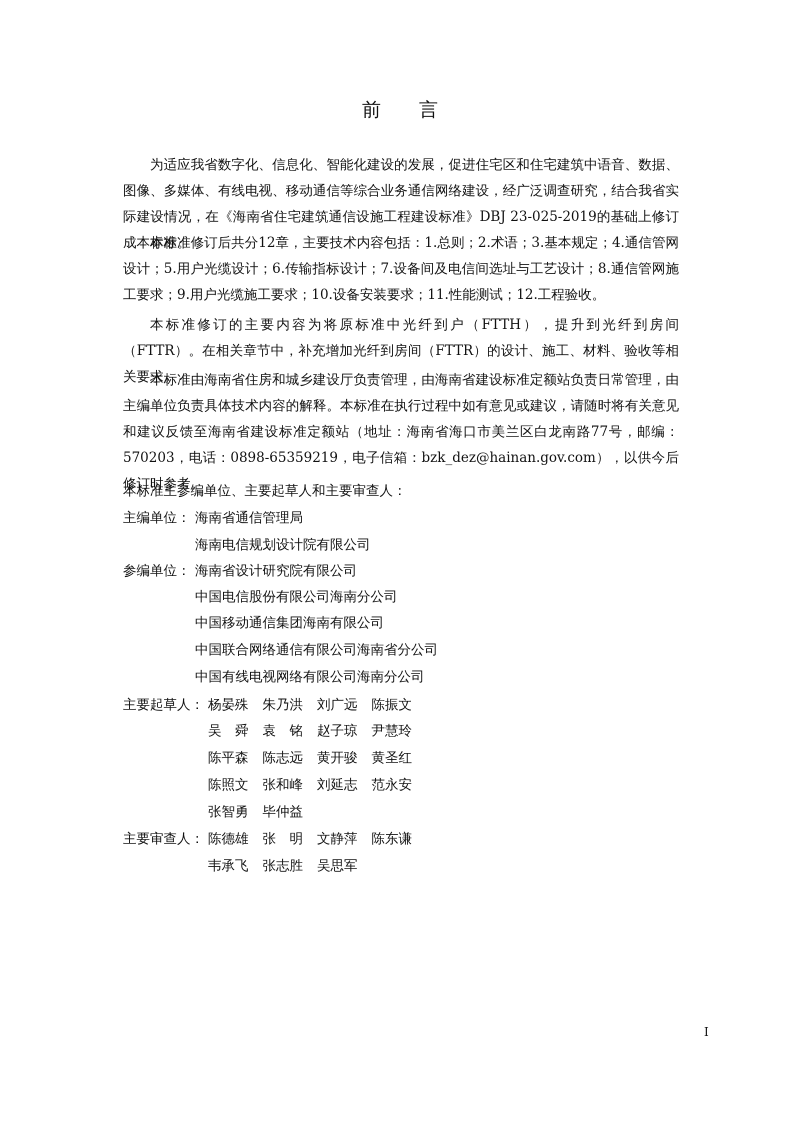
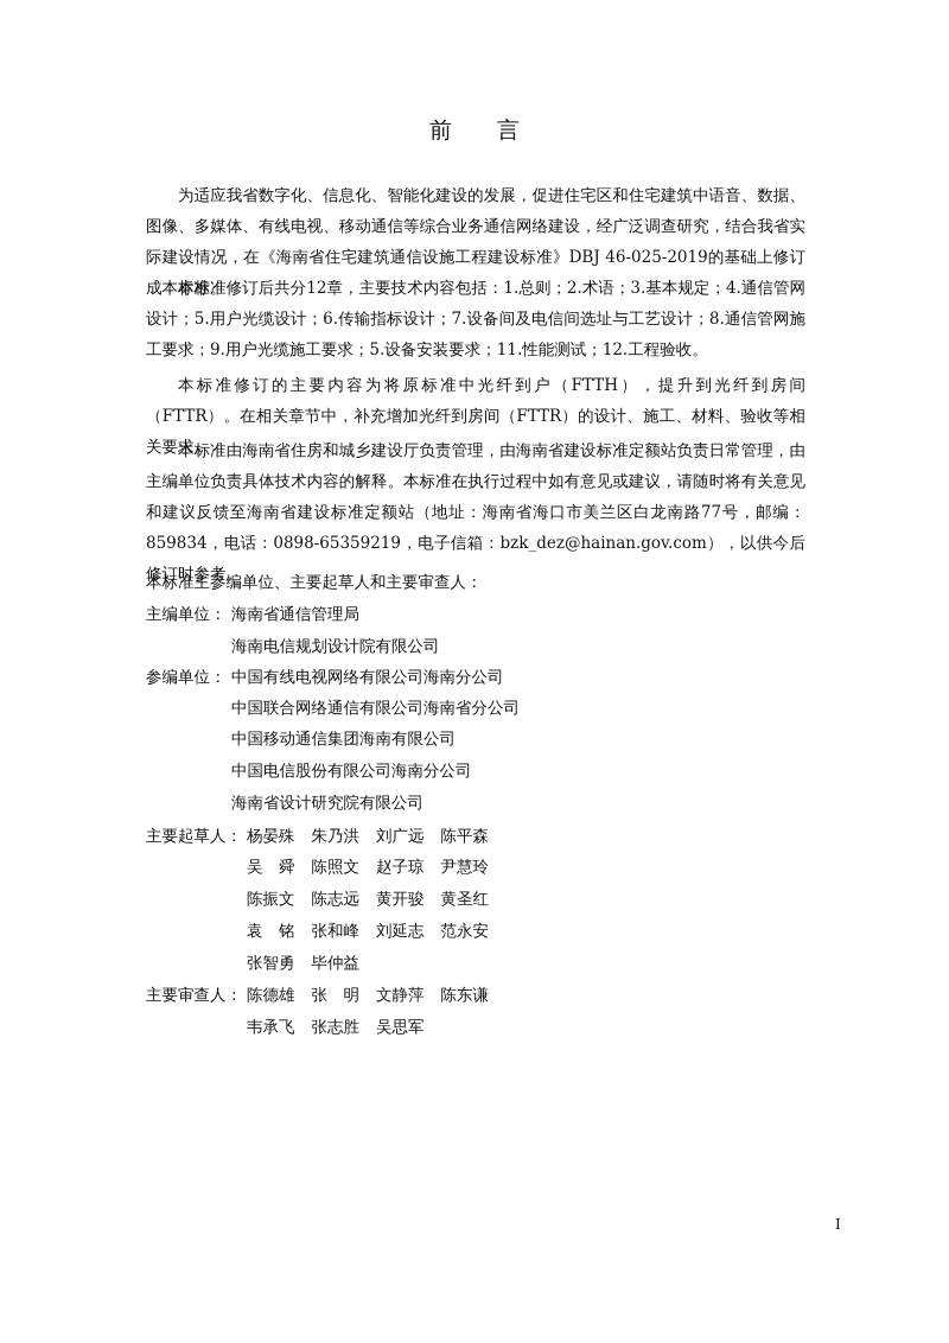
  前 言
- 为适应我省数字化、信息化、智能化建设的发展，促进住宅区和住宅建筑中语音、数据、图像、多媒体、有线电视、移动通信等综合业务通信网络建设，经广泛调查研究，结合我省实际建设情况，在《海南省住宅建筑通信设施工程建设标准》DBJ 23-025-2019的基础上修订成本标准。
+ 为适应我省数字化、信息化、智能化建设的发展，促进住宅区和住宅建筑中语音、数据、图像、多媒体、有线电视、移动通信等综合业务通信网络建设，经广泛调查研究，结合我省实际建设情况，在《海南省住宅建筑通信设施工程建设标准》DBJ 46-025-2019的基础上修订成本标准。
- 本标准修订后共分12章，主要技术内容包括：1.总则；2.术语；3.基本规定；4.通信管网设计；5.用户光缆设计；6.传输指标设计；7.设备间及电信间选址与工艺设计；8.通信管网施工要求；9.用户光缆施工要求；10.设备安装要求；11.性能测试；12.工程验收。
+ 本标准修订后共分12章，主要技术内容包括：1.总则；2.术语；3.基本规定；4.通信管网设计；5.用户光缆设计；6.传输指标设计；7.设备间及电信间选址与工艺设计；8.通信管网施工要求；9.用户光缆施工要求；5.设备安装要求；11.性能测试；12.工程验收。
  本标准修订的主要内容为将原标准中光纤到户（FTTH），提升到光纤到房间（FTTR）。在相关章节中，补充增加光纤到房间（FTTR）的设计、施工、材料、验收等相关要求。
- 本标准由海南省住房和城乡建设厅负责管理，由海南省建设标准定额站负责日常管理，由主编单位负责具体技术内容的解释。本标准在执行过程中如有意见或建议，请随时将有关意见和建议反馈至海南省建设标准定额站（地址：海南省海口市美兰区白龙南路77号，邮编：570203，电话：0898-65359219，电子信箱：bzk_dez@hainan.gov.com），以供今后修订时参考。
+ 本标准由海南省住房和城乡建设厅负责管理，由海南省建设标准定额站负责日常管理，由主编单位负责具体技术内容的解释。本标准在执行过程中如有意见或建议，请随时将有关意见和建议反馈至海南省建设标准定额站（地址：海南省海口市美兰区白龙南路77号，邮编：859834，电话：0898-65359219，电子信箱：bzk_dez@hainan.gov.com），以供今后修订时参考。
  本标准主参编单位、主要起草人和主要审查人：
  主编单位：
  海南省通信管理局
  海南电信规划设计院有限公司
  参编单位：
- 海南省设计研究院有限公司
+ 中国有线电视网络有限公司海南分公司
- 中国电信股份有限公司海南分公司
+ 中国联合网络通信有限公司海南省分公司
  中国移动通信集团海南有限公司
- 中国联合网络通信有限公司海南省分公司
+ 中国电信股份有限公司海南分公司
- 中国有线电视网络有限公司海南分公司
+ 海南省设计研究院有限公司
  主要起草人：
- 杨晏殊 朱乃洪 刘广远 陈振文
+ 杨晏殊 朱乃洪 刘广远 陈平森
- 吴 舜 袁 铭 赵子琼 尹慧玲
+ 吴 舜 陈照文 赵子琼 尹慧玲
- 陈平森 陈志远 黄开骏 黄圣红
+ 陈振文 陈志远 黄开骏 黄圣红
- 陈照文 张和峰 刘延志 范永安
+ 袁 铭 张和峰 刘延志 范永安
  张智勇 毕仲益
  主要审查人：
  陈德雄 张 明 文静萍 陈东谦
  韦承飞 张志胜 吴思军
  I
